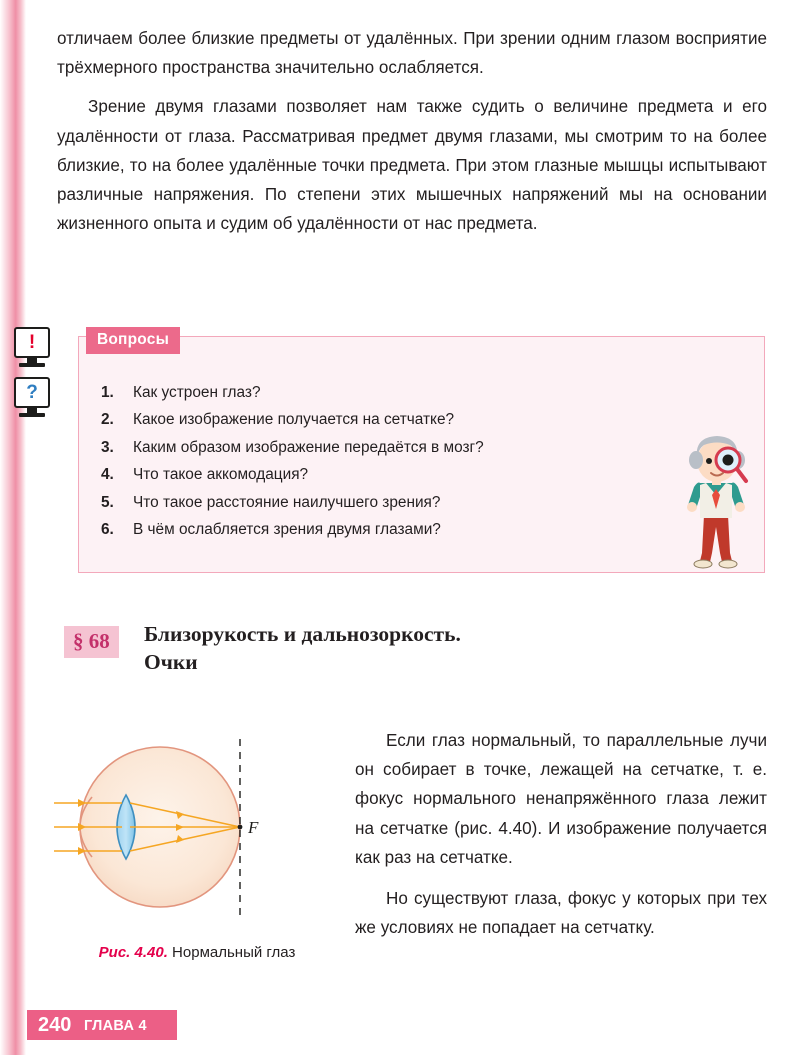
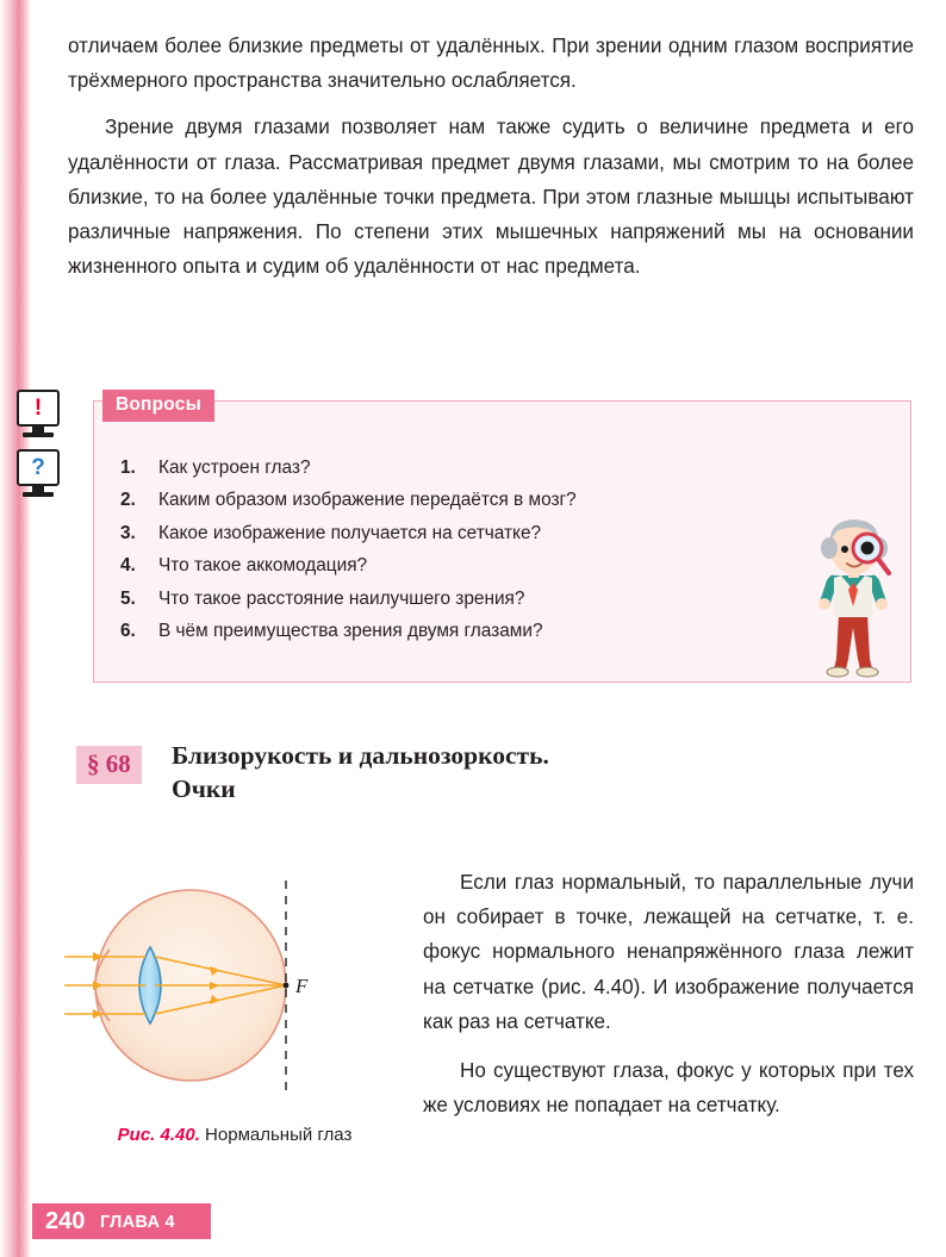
  отличаем более близкие предметы от удалённых. При зрении одним глазом восприятие трёхмерного пространства значительно ослабляется.
  Зрение двумя глазами позволяет нам также судить о величине предмета и его удалённости от глаза. Рассматривая предмет двумя глазами, мы смотрим то на более близкие, то на более удалённые точки предмета. При этом глазные мышцы испытывают различные напряжения. По степени этих мышечных напряжений мы на основании жизненного опыта и судим об удалённости от нас предмета.
  !
  ?
  Вопросы
  1.
  Как устроен глаз?
  2.
- Какое изображение получается на сетчатке?
+ Каким образом изображение передаётся в мозг?
  3.
- Каким образом изображение передаётся в мозг?
+ Какое изображение получается на сетчатке?
  4.
  Что такое аккомодация?
  5.
  Что такое расстояние наилучшего зрения?
  6.
- В чём ослабляется зрения двумя глазами?
+ В чём преимущества зрения двумя глазами?
  § 68
  Близорукость и дальнозоркость.
  Очки
  F
  Рис. 4.40. Нормальный глаз
  Если глаз нормальный, то параллельные лучи он собирает в точке, лежащей на сетчатке, т. е. фокус нормального ненапряжённого глаза лежит на сетчатке (рис. 4.40). И изображение получается как раз на сетчатке.
  Но существуют глаза, фокус у которых при тех же условиях не попадает на сетчатку.
  240
  ГЛАВА 4
